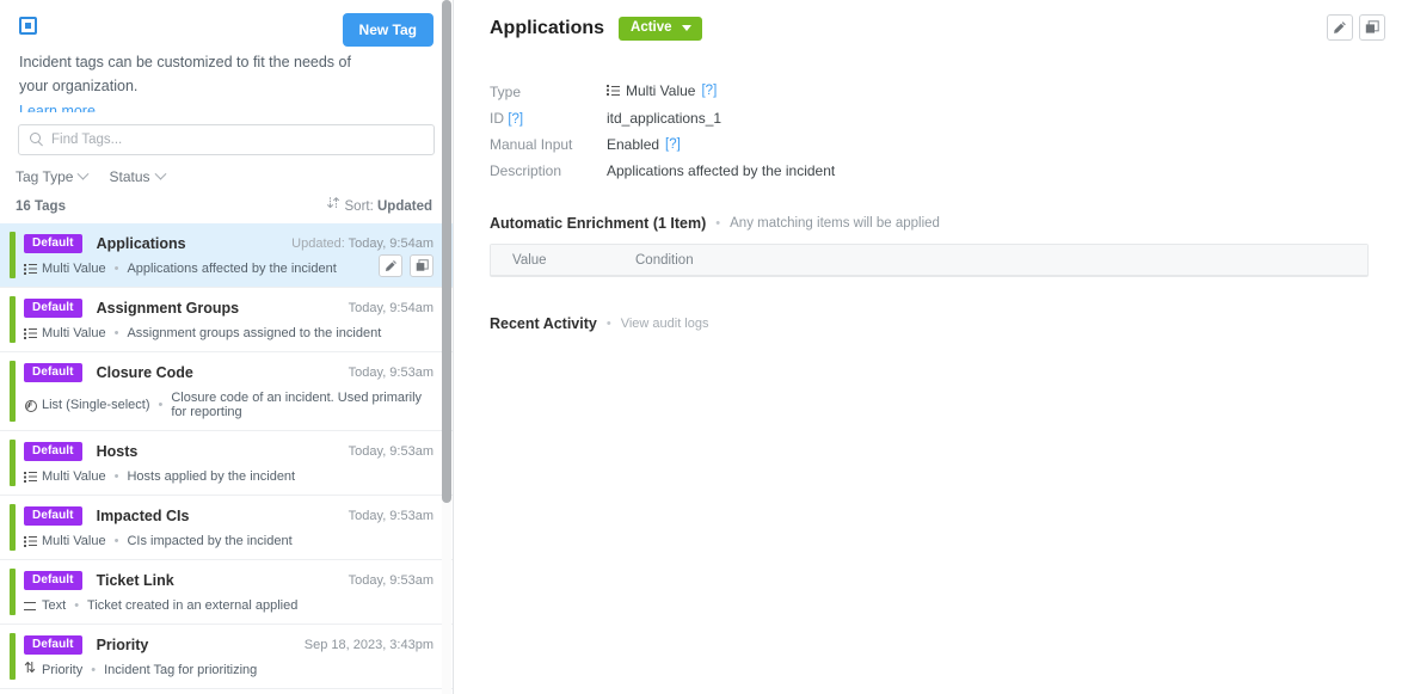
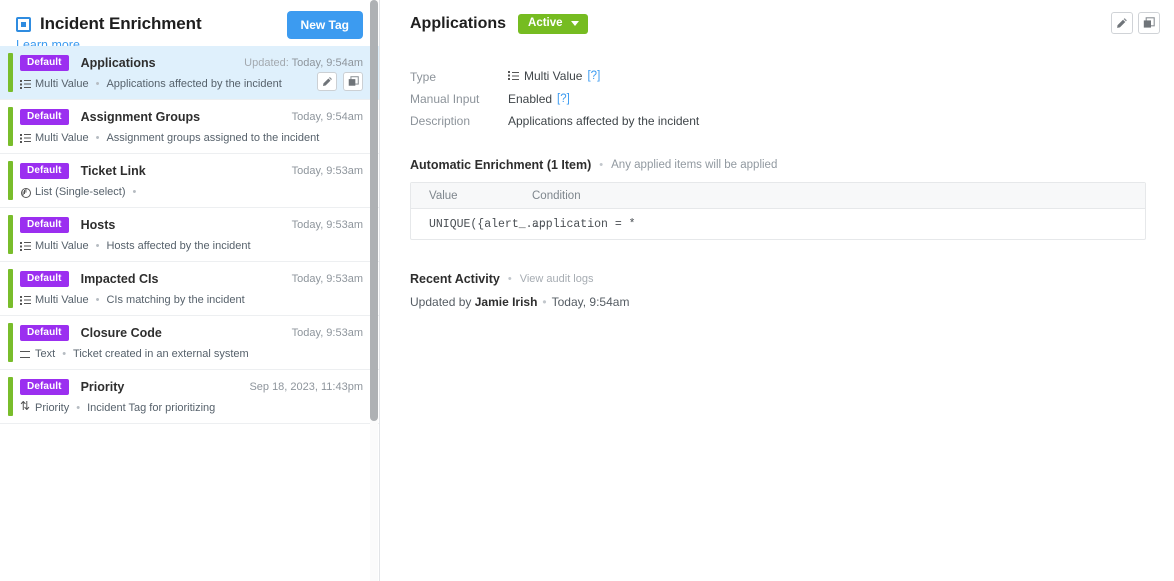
+ Incident Enrichment
  New Tag
- Incident tags can be customized to fit the needs of your organization.
  Learn more
- Find Tags...
- Tag Type
- Status
- 16 Tags
- Sort: Updated
  Default
  Applications
  Updated: Today, 9:54am
  Multi Value
  •
  Applications affected by the incident
  Default
  Assignment Groups
  Today, 9:54am
  Multi Value
  •
  Assignment groups assigned to the incident
  Default
- Closure Code
+ Ticket Link
  Today, 9:53am
  List (Single-select)
  •
- Closure code of an incident. Used primarily for reporting
  Default
  Hosts
  Today, 9:53am
  Multi Value
  •
- Hosts applied by the incident
+ Hosts affected by the incident
  Default
  Impacted CIs
  Today, 9:53am
  Multi Value
  •
- CIs impacted by the incident
+ CIs matching by the incident
  Default
- Ticket Link
+ Closure Code
  Today, 9:53am
  Text
  •
- Ticket created in an external applied
+ Ticket created in an external system
  Default
  Priority
- Sep 18, 2023, 3:43pm
+ Sep 18, 2023, 11:43pm
  Priority
  •
  Incident Tag for prioritizing
  Applications
  Active
  Type
  Multi Value
  [?]
- ID [?]
- itd_applications_1
  Manual Input
  Enabled
  [?]
  Description
  Applications affected by the incident
  Automatic Enrichment (1 Item)
  •
- Any matching items will be applied
+ Any applied items will be applied
  Value
  Condition
+ UNIQUE({alert_...
+ application = *
  Recent Activity
  •
  View audit logs
+ Updated by Jamie Irish • Today, 9:54am
